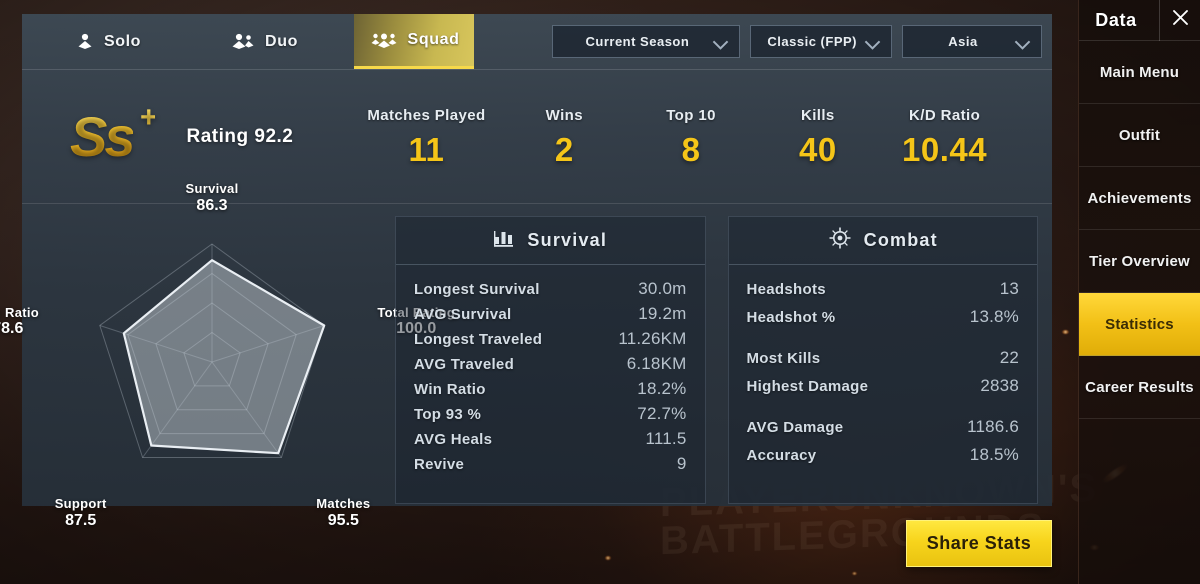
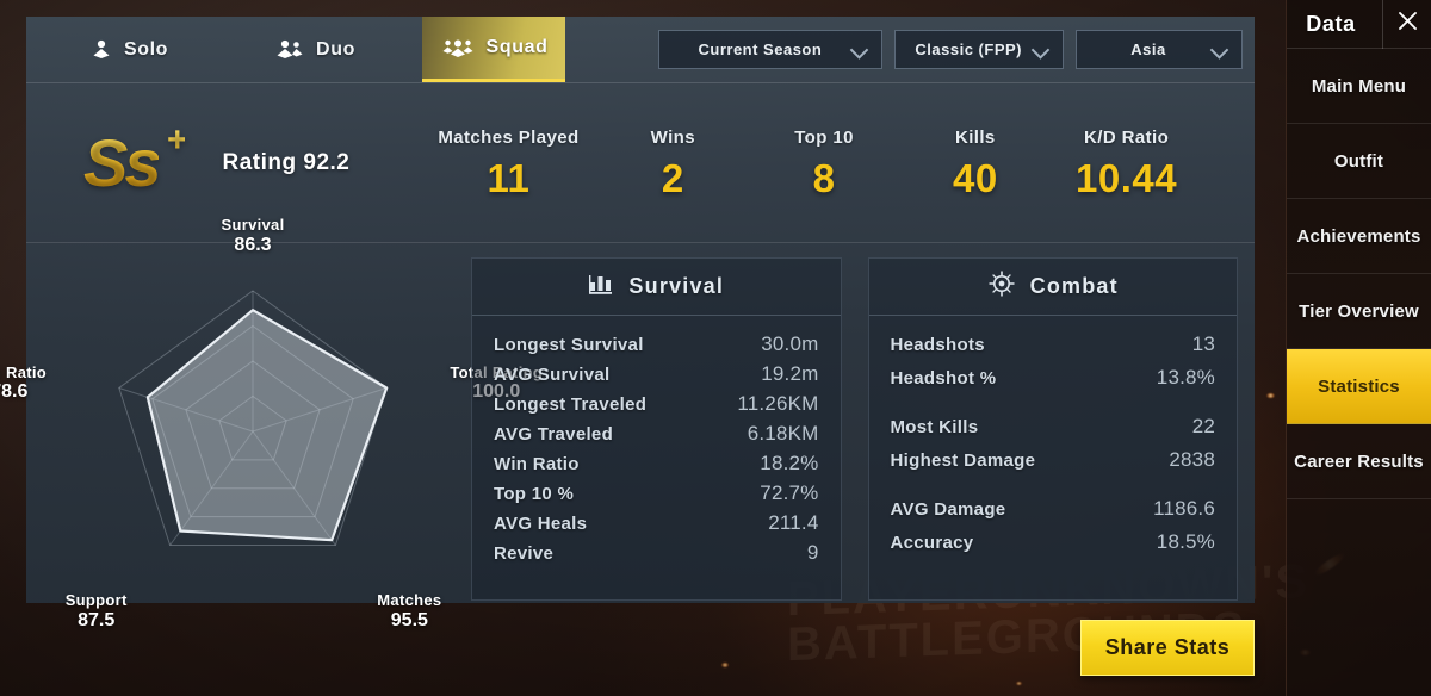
  Solo
  Duo
  Squad
  Current Season
  Classic (FPP)
  Asia
  Ss
  +
  Rating 92.2
  Matches Played
  11
  Wins
  2
  Top 10
  8
  Kills
  40
  K/D Ratio
  10.44
  Survival
  86.3
  Total Rating
  100.0
  Matches
  95.5
  Support
  87.5
  8.6
  Survival
  Longest Survival
  30.0m
  AVG Survival
  19.2m
  Longest Traveled
  11.26KM
  AVG Traveled
  6.18KM
  Win Ratio
  18.2%
- Top 93 %
+ Top 10 %
  72.7%
  AVG Heals
- 111.5
+ 211.4
  Revive
  9
  Combat
  Headshots
  13
  Headshot %
  13.8%
  Most Kills
  22
  Highest Damage
  2838
  AVG Damage
  1186.6
  Accuracy
  18.5%
  Share Stats
  Data
  Main Menu
  Outfit
  Achievements
  Tier Overview
  Statistics
  Career Results
